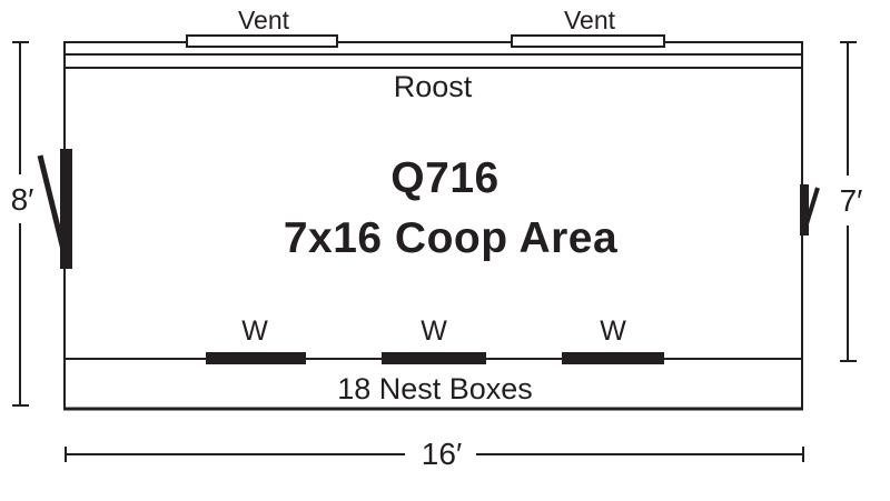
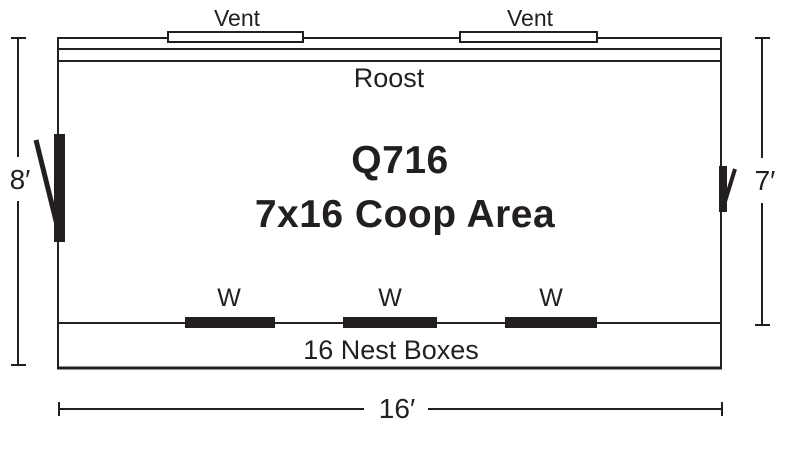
  Vent
  Vent
  Roost
  Q716
  7x16 Coop Area
  W
  W
  W
- 18 Nest Boxes
+ 16 Nest Boxes
  8′
  7′
  16′
